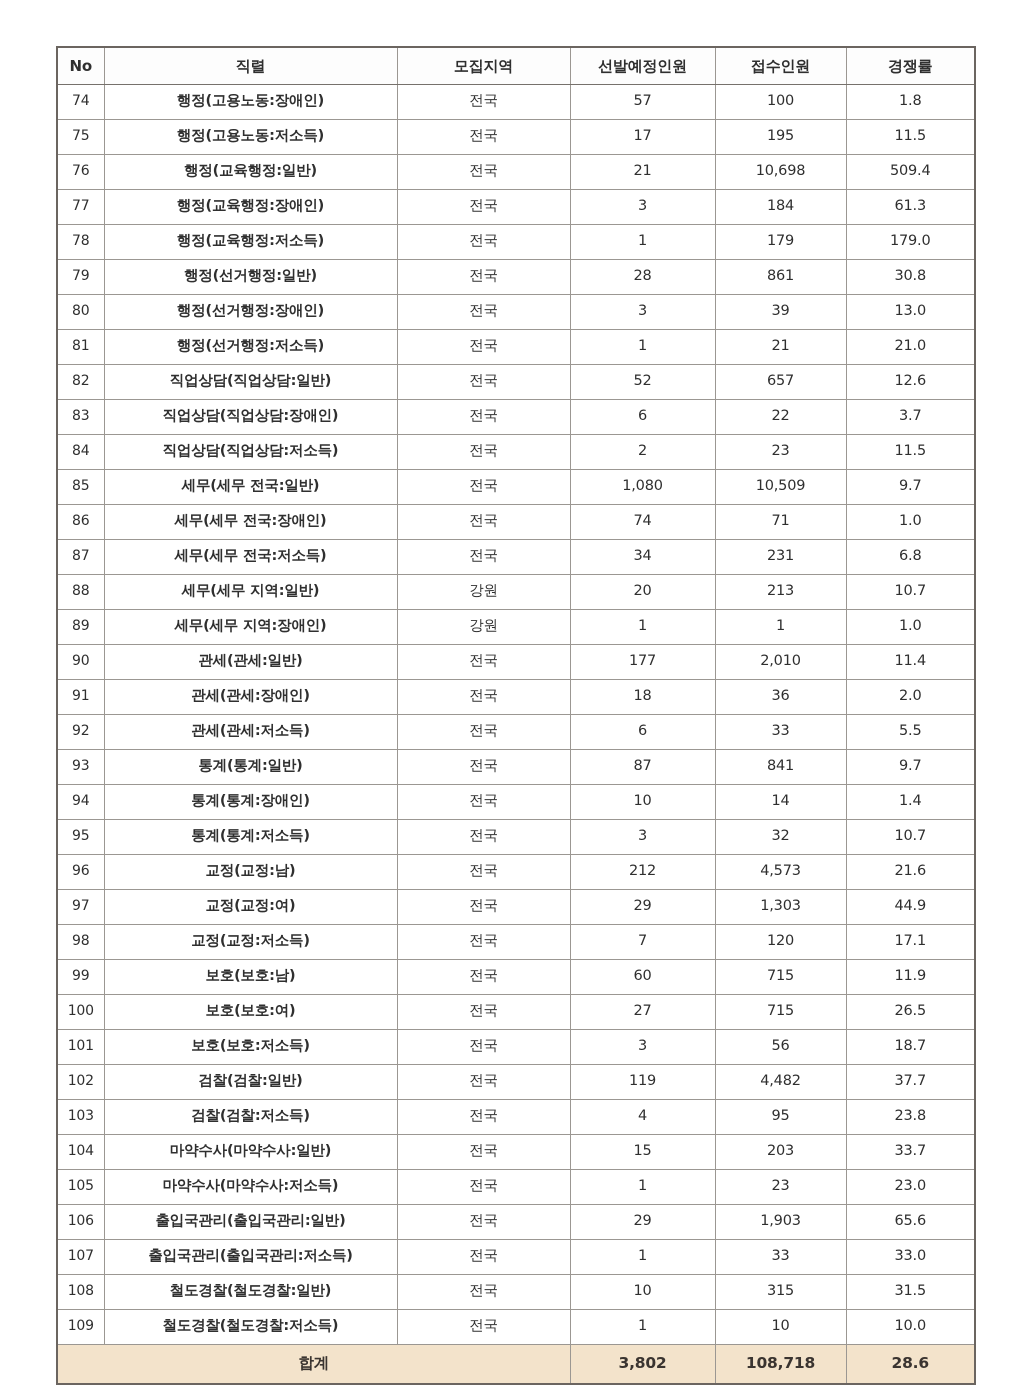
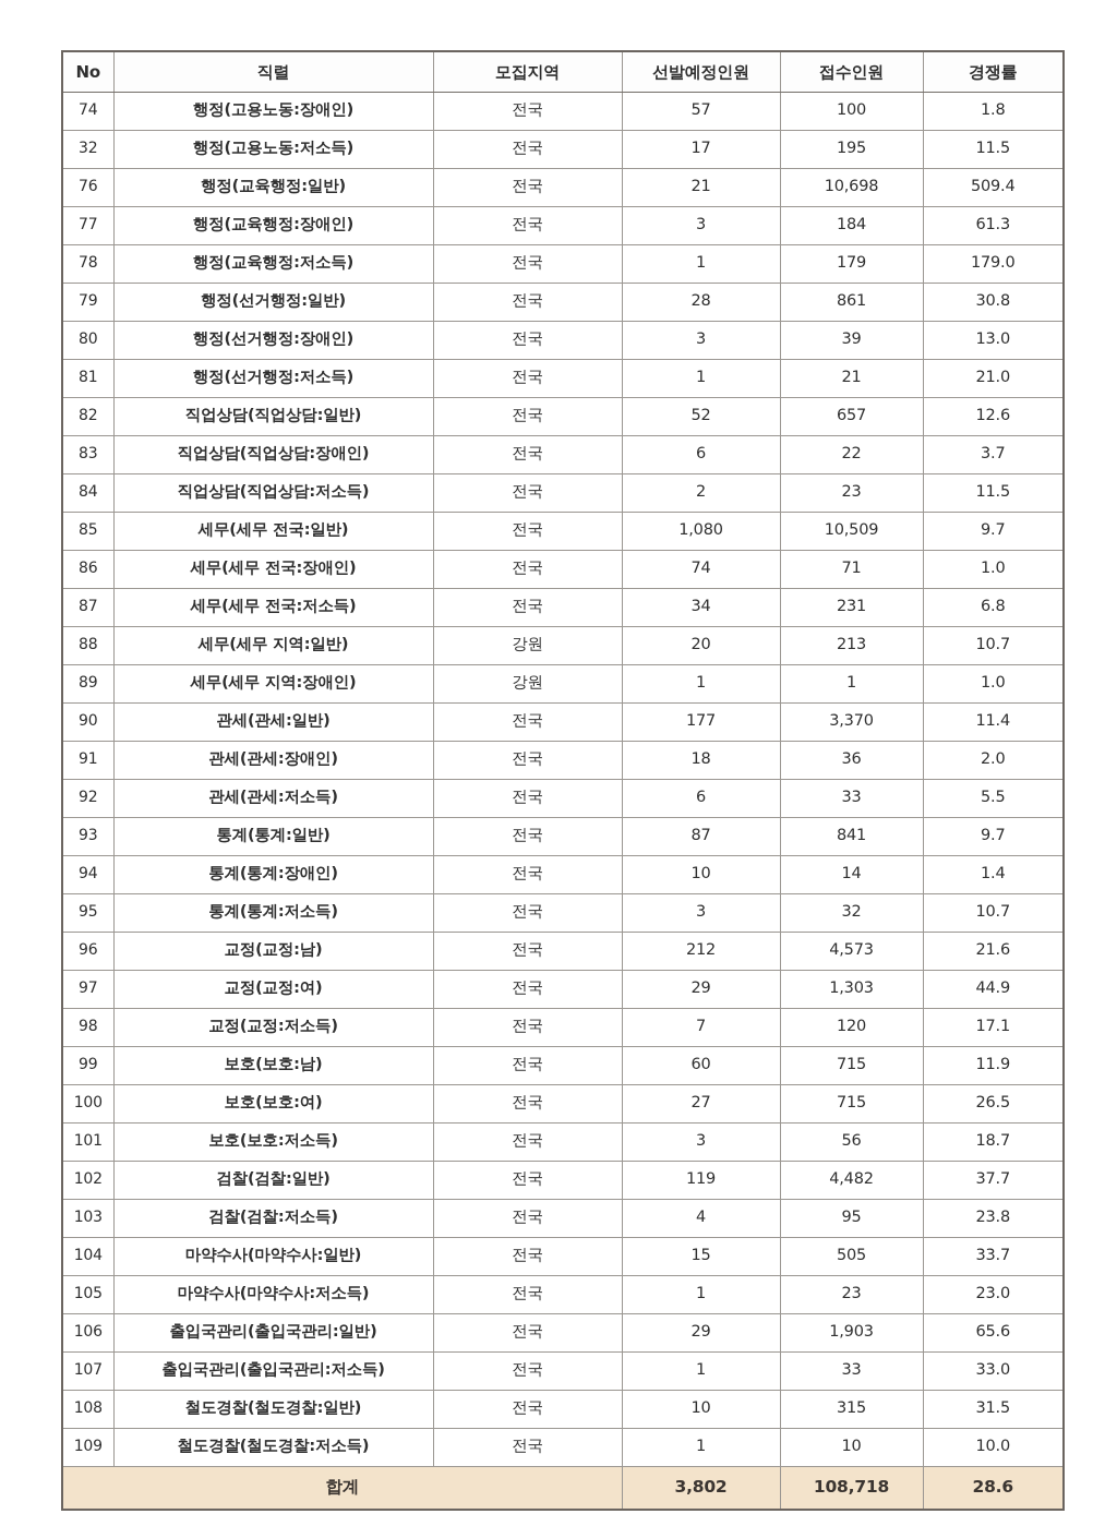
  No	직렬	모집지역	선발예정인원	접수인원	경쟁률
  74	행정(고용노동:장애인)	전국	57	100	1.8
- 75	행정(고용노동:저소득)	전국	17	195	11.5
+ 32	행정(고용노동:저소득)	전국	17	195	11.5
  76	행정(교육행정:일반)	전국	21	10,698	509.4
  77	행정(교육행정:장애인)	전국	3	184	61.3
  78	행정(교육행정:저소득)	전국	1	179	179.0
  79	행정(선거행정:일반)	전국	28	861	30.8
  80	행정(선거행정:장애인)	전국	3	39	13.0
  81	행정(선거행정:저소득)	전국	1	21	21.0
  82	직업상담(직업상담:일반)	전국	52	657	12.6
  83	직업상담(직업상담:장애인)	전국	6	22	3.7
  84	직업상담(직업상담:저소득)	전국	2	23	11.5
  85	세무(세무 전국:일반)	전국	1,080	10,509	9.7
  86	세무(세무 전국:장애인)	전국	74	71	1.0
  87	세무(세무 전국:저소득)	전국	34	231	6.8
  88	세무(세무 지역:일반)	강원	20	213	10.7
  89	세무(세무 지역:장애인)	강원	1	1	1.0
- 90	관세(관세:일반)	전국	177	2,010	11.4
+ 90	관세(관세:일반)	전국	177	3,370	11.4
  91	관세(관세:장애인)	전국	18	36	2.0
  92	관세(관세:저소득)	전국	6	33	5.5
  93	통계(통계:일반)	전국	87	841	9.7
  94	통계(통계:장애인)	전국	10	14	1.4
  95	통계(통계:저소득)	전국	3	32	10.7
  96	교정(교정:남)	전국	212	4,573	21.6
  97	교정(교정:여)	전국	29	1,303	44.9
  98	교정(교정:저소득)	전국	7	120	17.1
  99	보호(보호:남)	전국	60	715	11.9
  100	보호(보호:여)	전국	27	715	26.5
  101	보호(보호:저소득)	전국	3	56	18.7
  102	검찰(검찰:일반)	전국	119	4,482	37.7
  103	검찰(검찰:저소득)	전국	4	95	23.8
- 104	마약수사(마약수사:일반)	전국	15	203	33.7
+ 104	마약수사(마약수사:일반)	전국	15	505	33.7
  105	마약수사(마약수사:저소득)	전국	1	23	23.0
  106	출입국관리(출입국관리:일반)	전국	29	1,903	65.6
  107	출입국관리(출입국관리:저소득)	전국	1	33	33.0
  108	철도경찰(철도경찰:일반)	전국	10	315	31.5
  109	철도경찰(철도경찰:저소득)	전국	1	10	10.0
  합계	3,802	108,718	28.6
